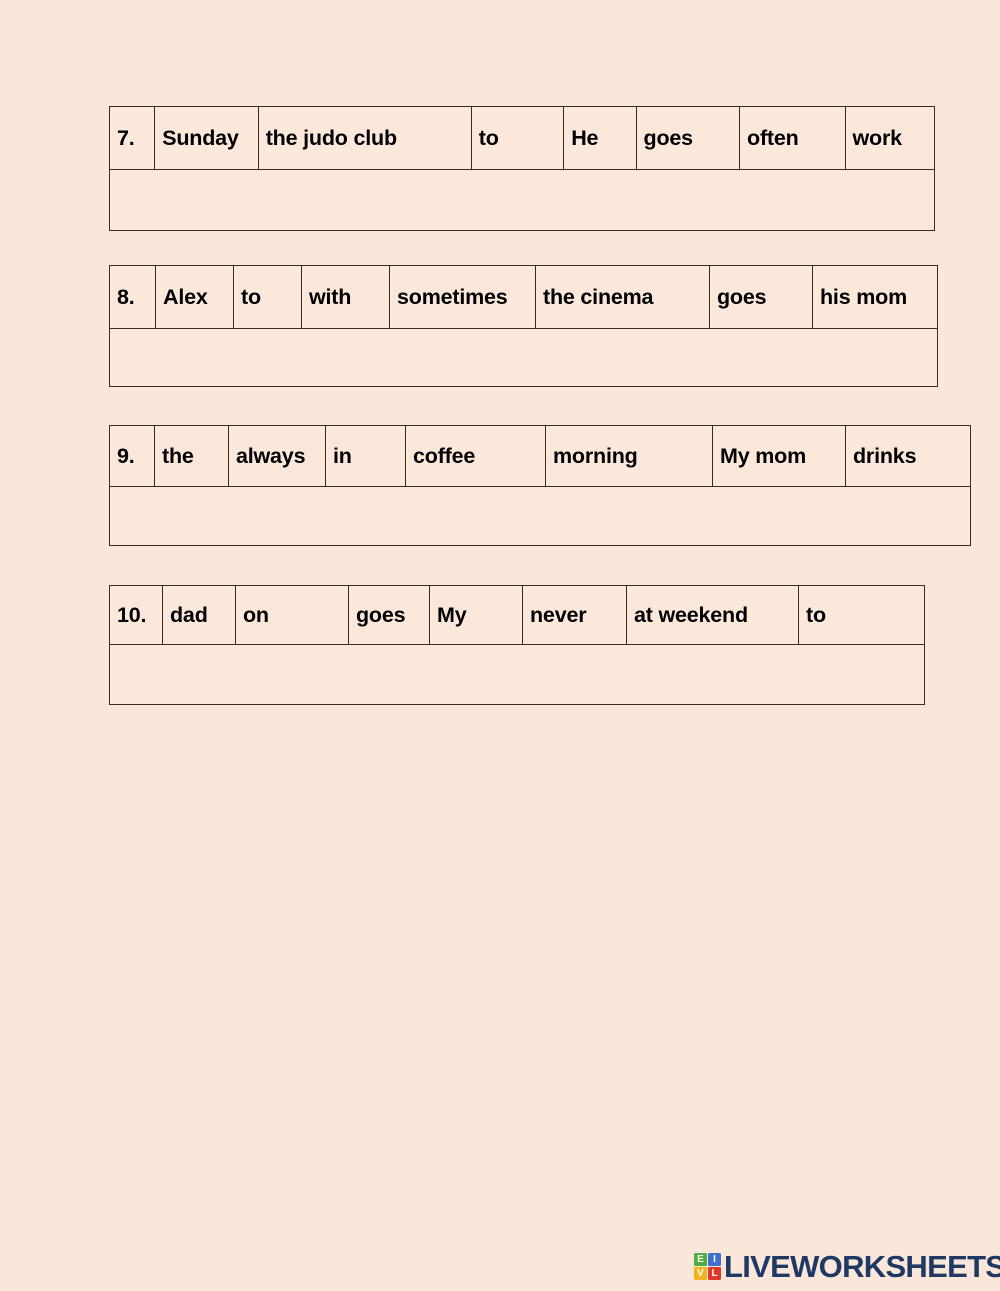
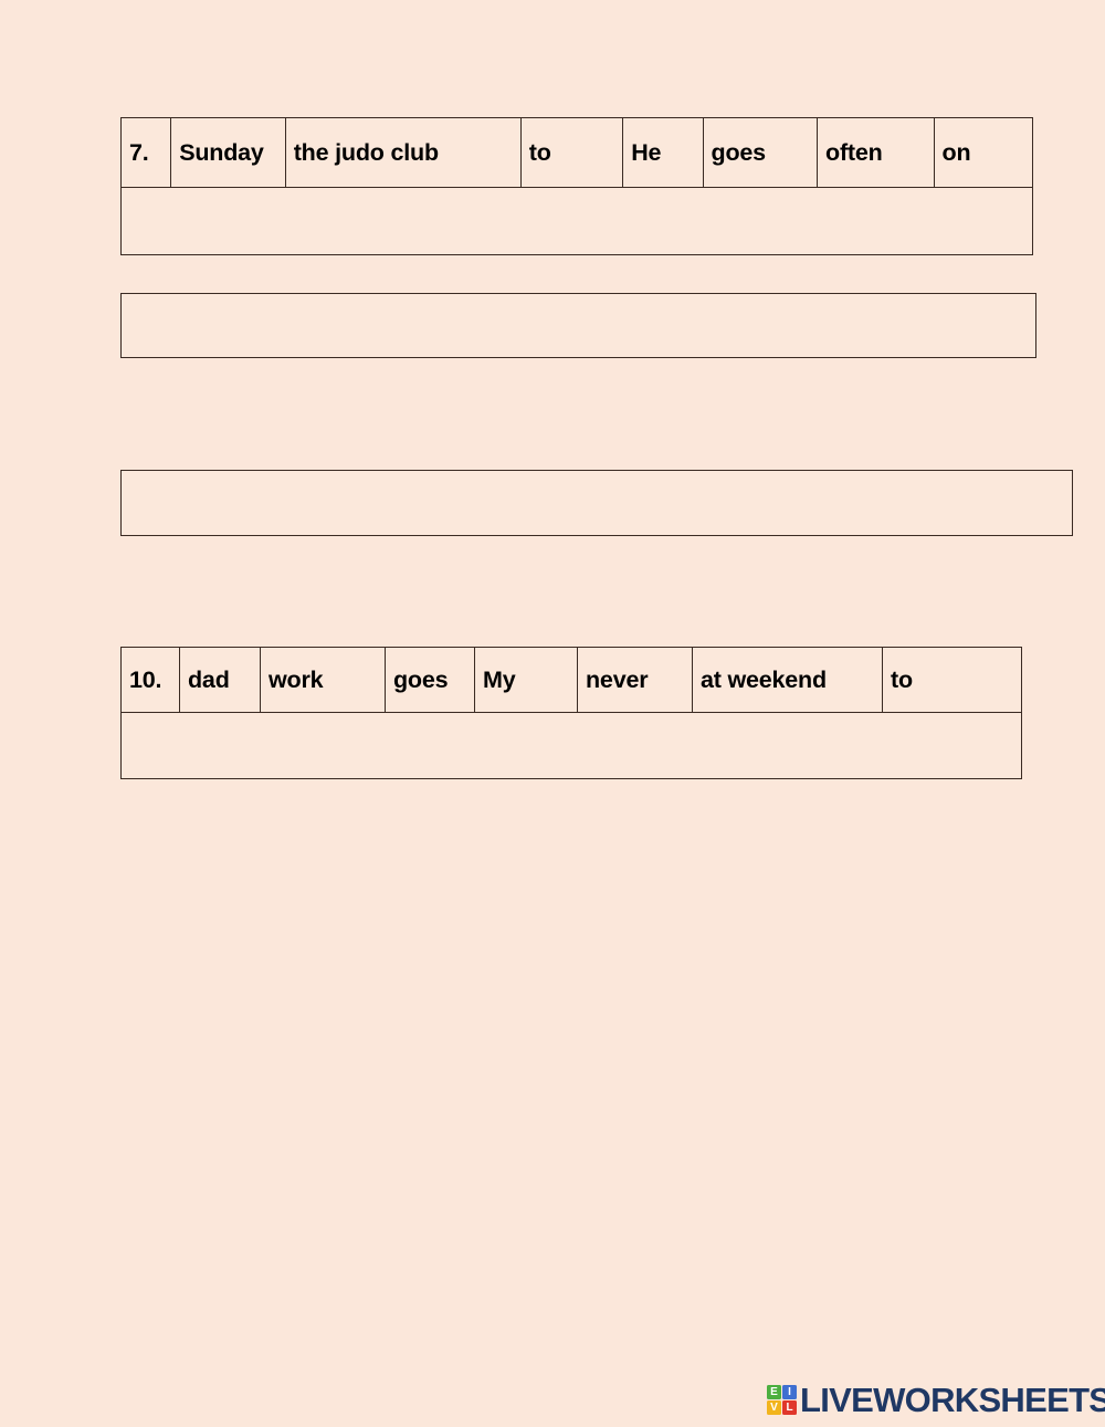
- 7.	Sunday	the judo club	to	He	goes	often	work
+ 7.	Sunday	the judo club	to	He	goes	often	on
- 8.	Alex	to	with	sometimes	the cinema	goes	his mom
- 9.	the	always	in	coffee	morning	My mom	drinks
- 10.	dad	on	goes	My	never	at weekend	to
+ 10.	dad	work	goes	My	never	at weekend	to
  E
  I
  V
  L
  LIVEWORKSHEETS
